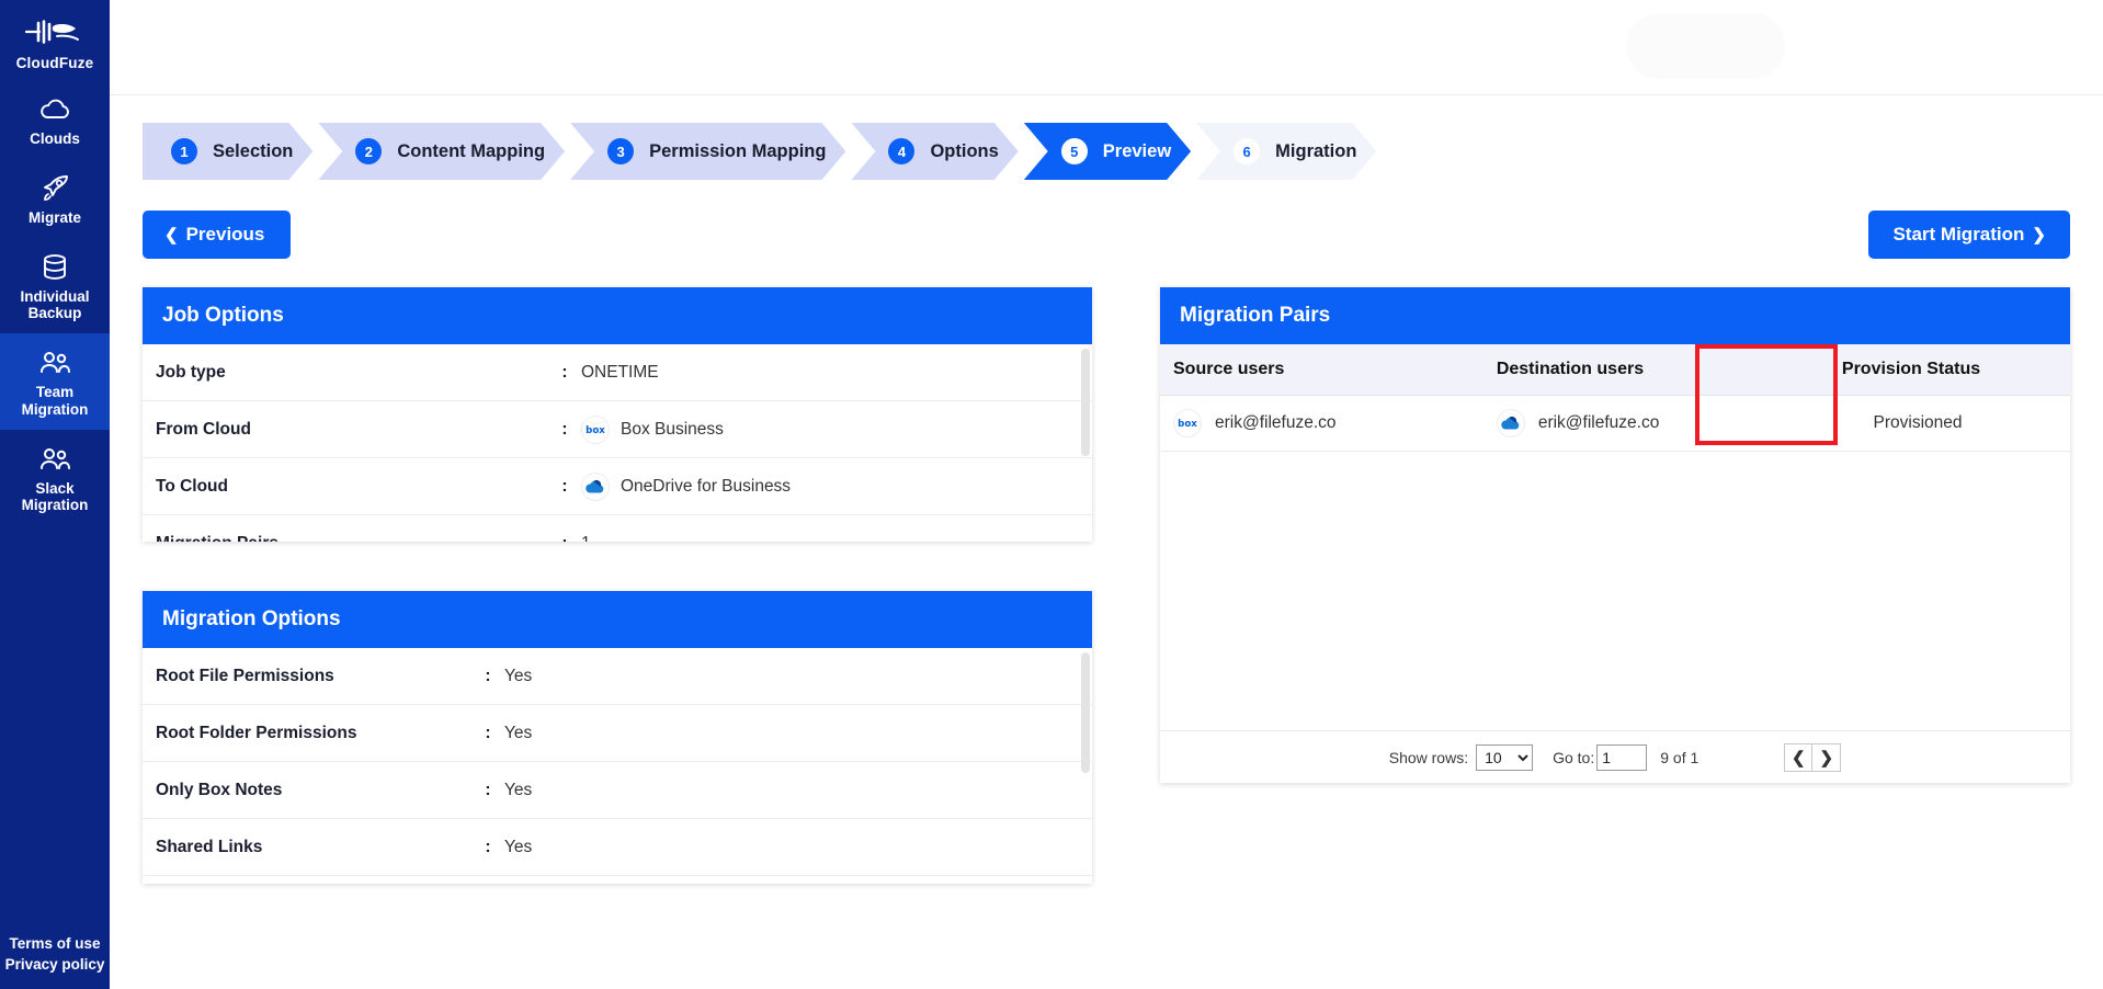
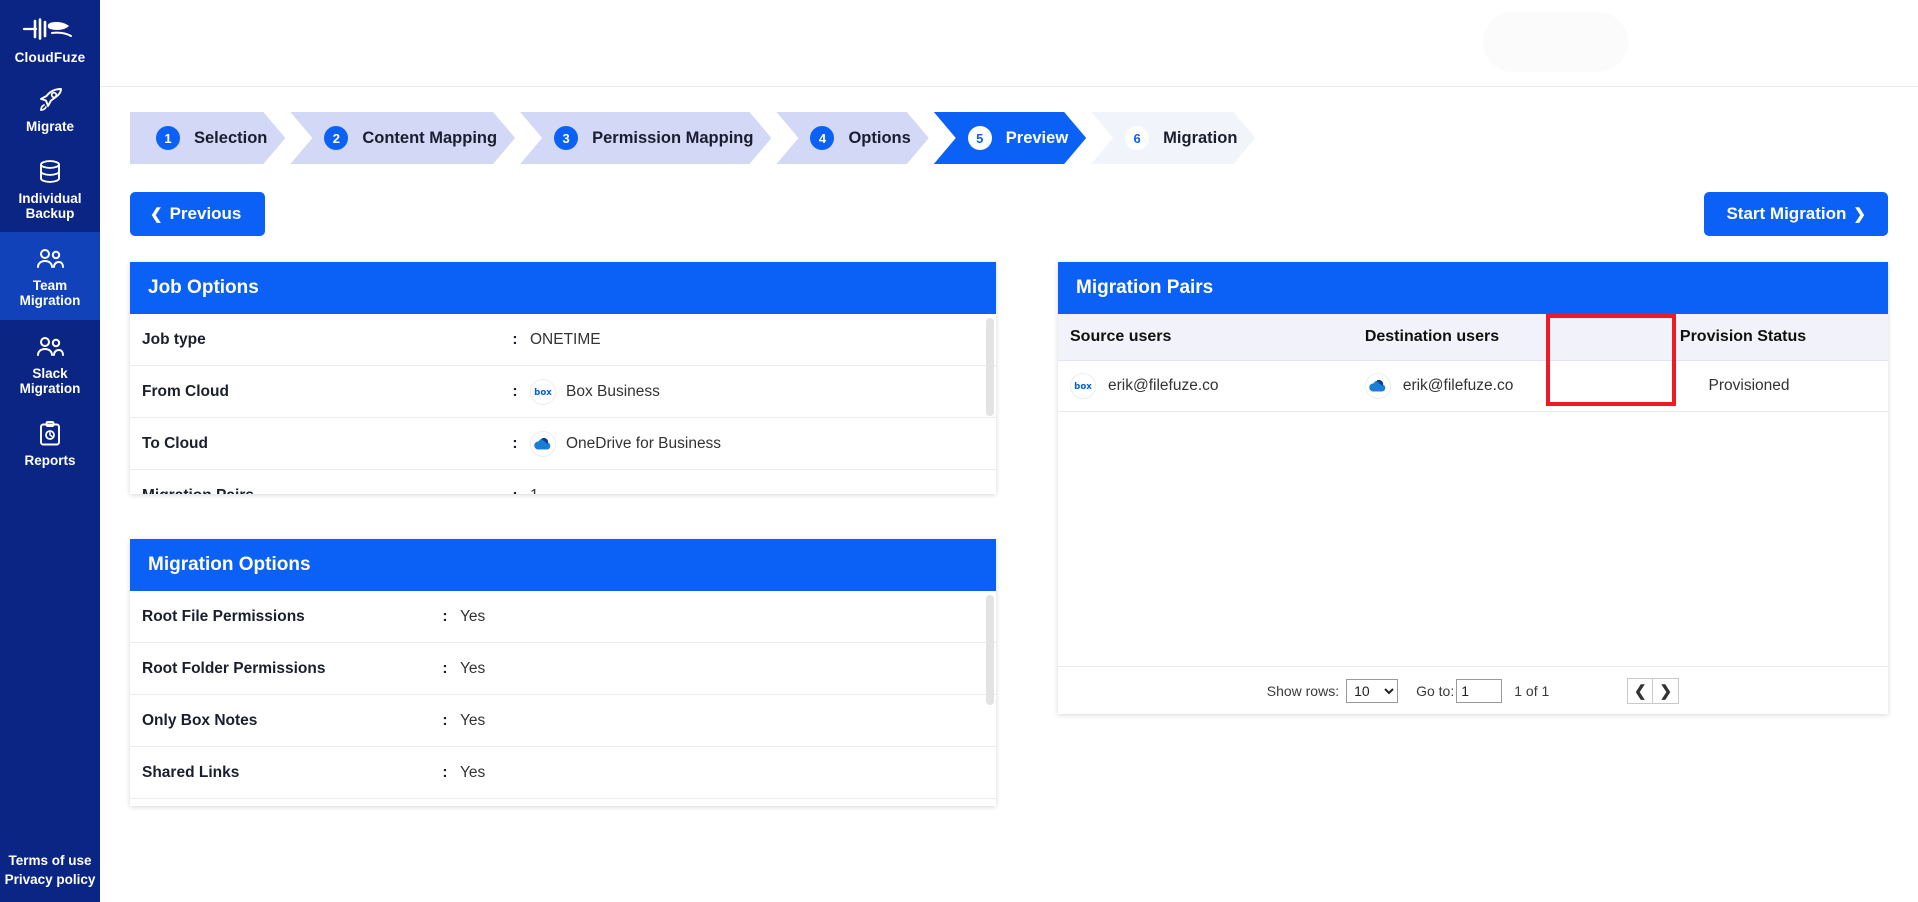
  CloudFuze
- Clouds
  Migrate
  Individual Backup
  Team Migration
  Slack Migration
+ Reports
  Terms of use
  Privacy policy
  1
  Selection
  2
  Content Mapping
  3
  Permission Mapping
  4
  Options
  5
  Preview
  6
  Migration
  ❮
  Previous
  Start Migration
  ❯
  Job Options
  Job type
  :
  ONETIME
  From Cloud
  :
  box
  Box Business
  To Cloud
  :
  OneDrive for Business
  Migration Options
  Root File Permissions
  :
  Yes
  Root Folder Permissions
  :
  Yes
  Only Box Notes
  :
  Yes
  Shared Links
  :
  Yes
  Migration Pairs
  Source users	Destination users	Provision Status
  box erik@filefuze.co	erik@filefuze.co	Provisioned
  Show rows:
  10
  Go to:
  1
- 9 of 1
+ 1 of 1
  ❮
  ❯
